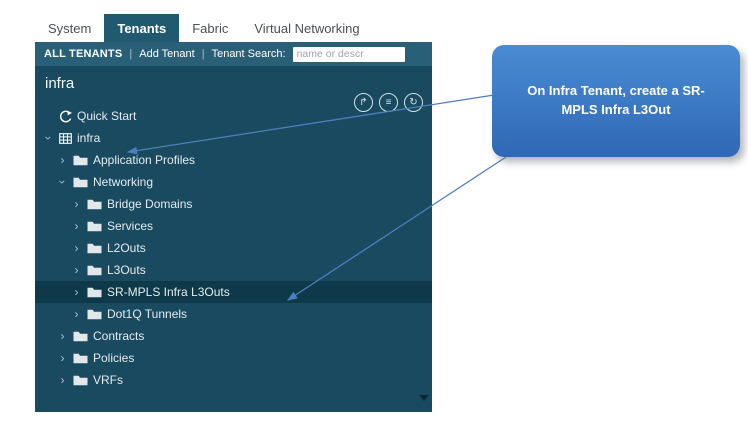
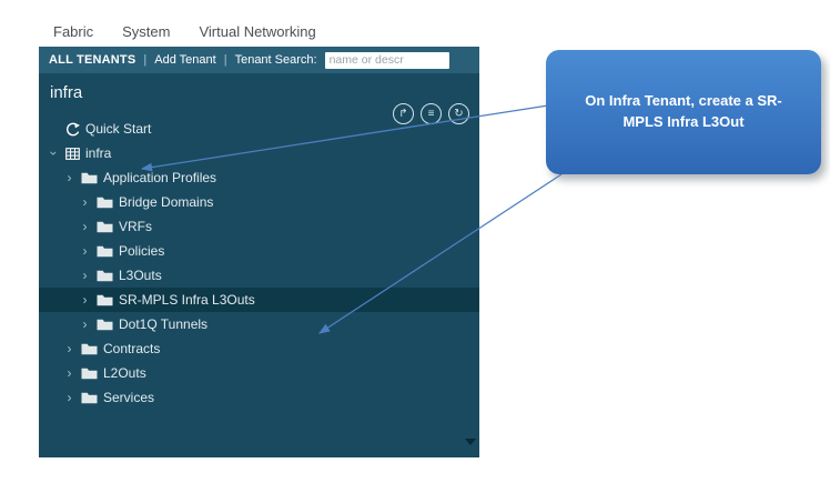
- System
+ Fabric
- Tenants
- Fabric
+ System
  Virtual Networking
  ALL TENANTS
  |
  Add Tenant
  |
  Tenant Search:
  name or descr
  infra
  ↱
  ≡
  ↻
  Quick Start
  infra
  ›
  Application Profiles
- Networking
  ›
  Bridge Domains
  ›
- Services
+ VRFs
  ›
- L2Outs
+ Policies
  ›
  L3Outs
  ›
  SR-MPLS Infra L3Outs
  ›
  Dot1Q Tunnels
  ›
  Contracts
  ›
- Policies
+ L2Outs
  ›
- VRFs
+ Services
  On Infra Tenant, create a SR-MPLS Infra L3Out
